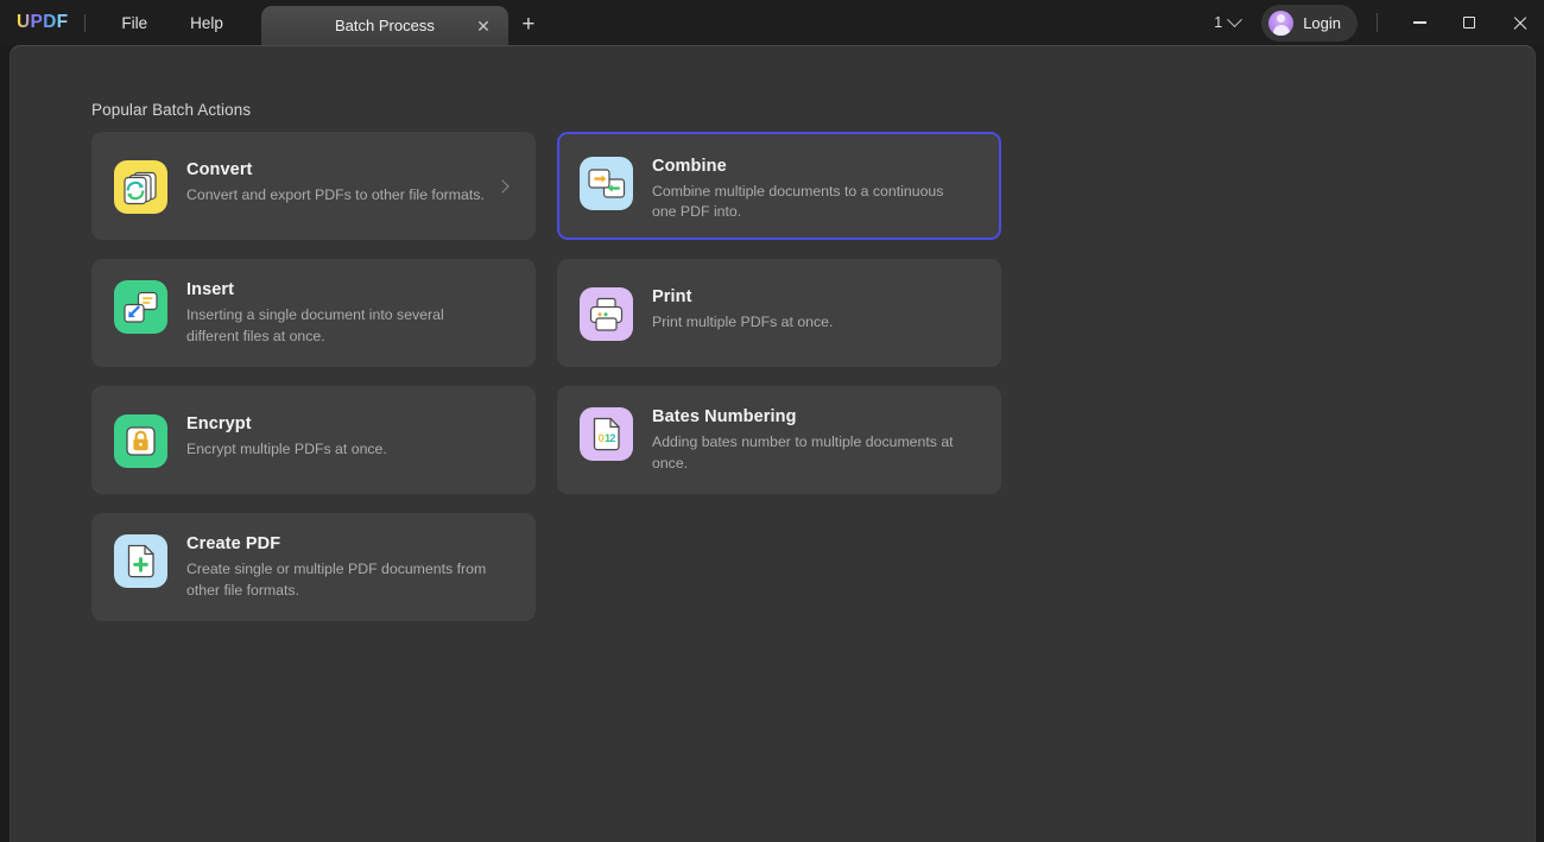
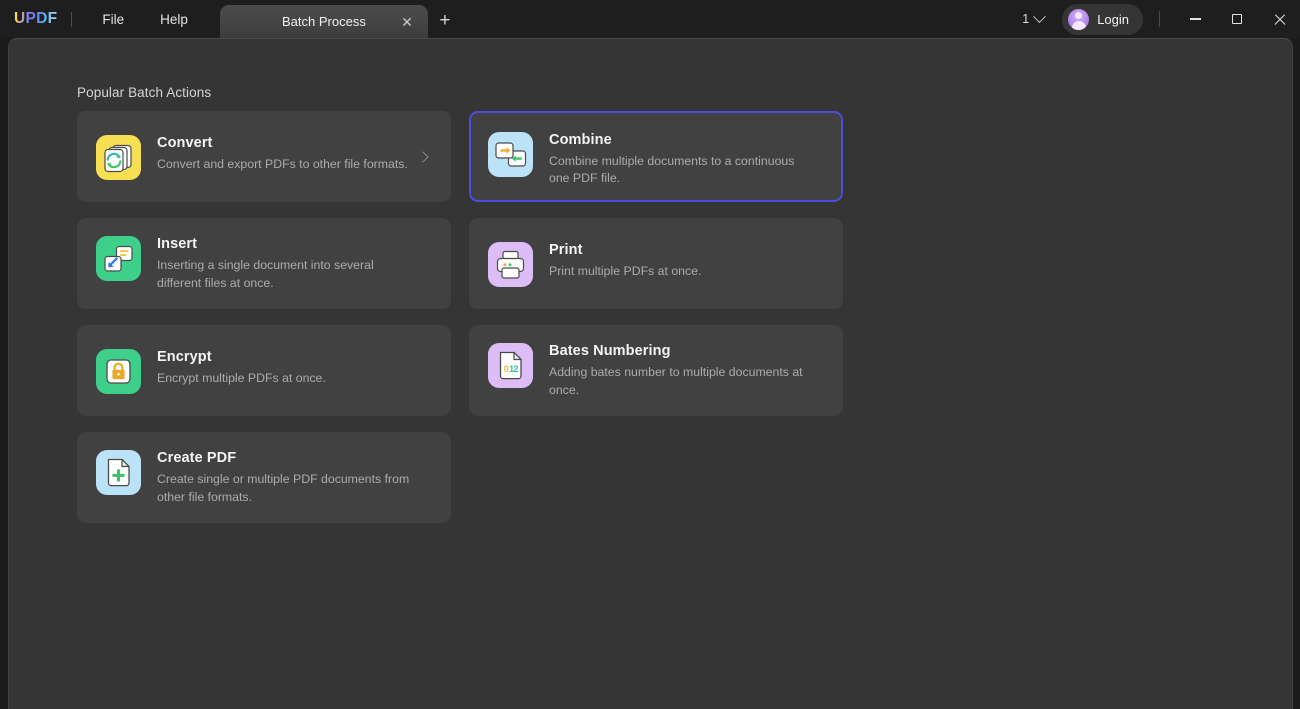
  UPDF
  File
  Help
  Batch Process
  ✕
  +
  1
  Login
  Popular Batch Actions
  Convert
  Convert and export PDFs to other file formats.
  Combine
- Combine multiple documents to a continuous one PDF into.
+ Combine multiple documents to a continuous one PDF file.
  Insert
  Inserting a single document into several different files at once.
  Print
  Print multiple PDFs at once.
  Encrypt
  Encrypt multiple PDFs at once.
  0
  1
  2
  Bates Numbering
  Adding bates number to multiple documents at once.
  Create PDF
  Create single or multiple PDF documents from other file formats.
